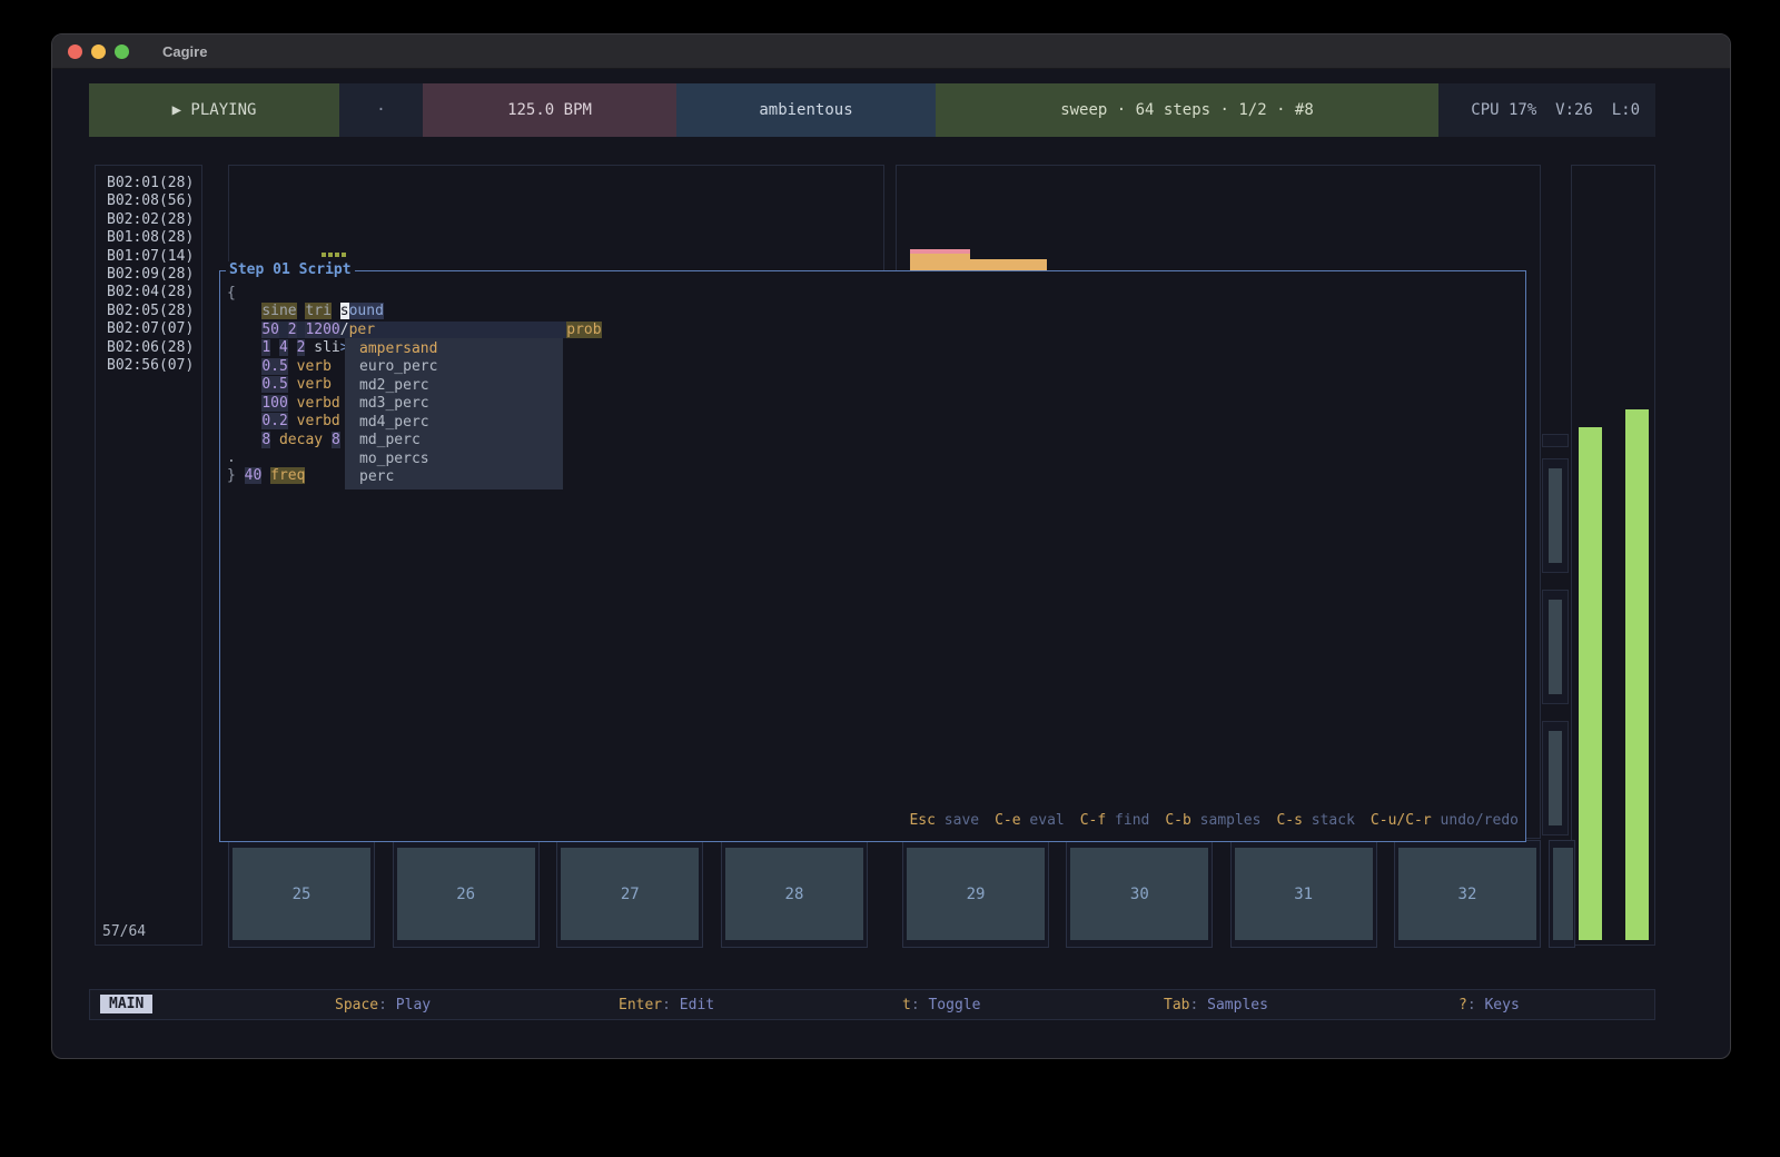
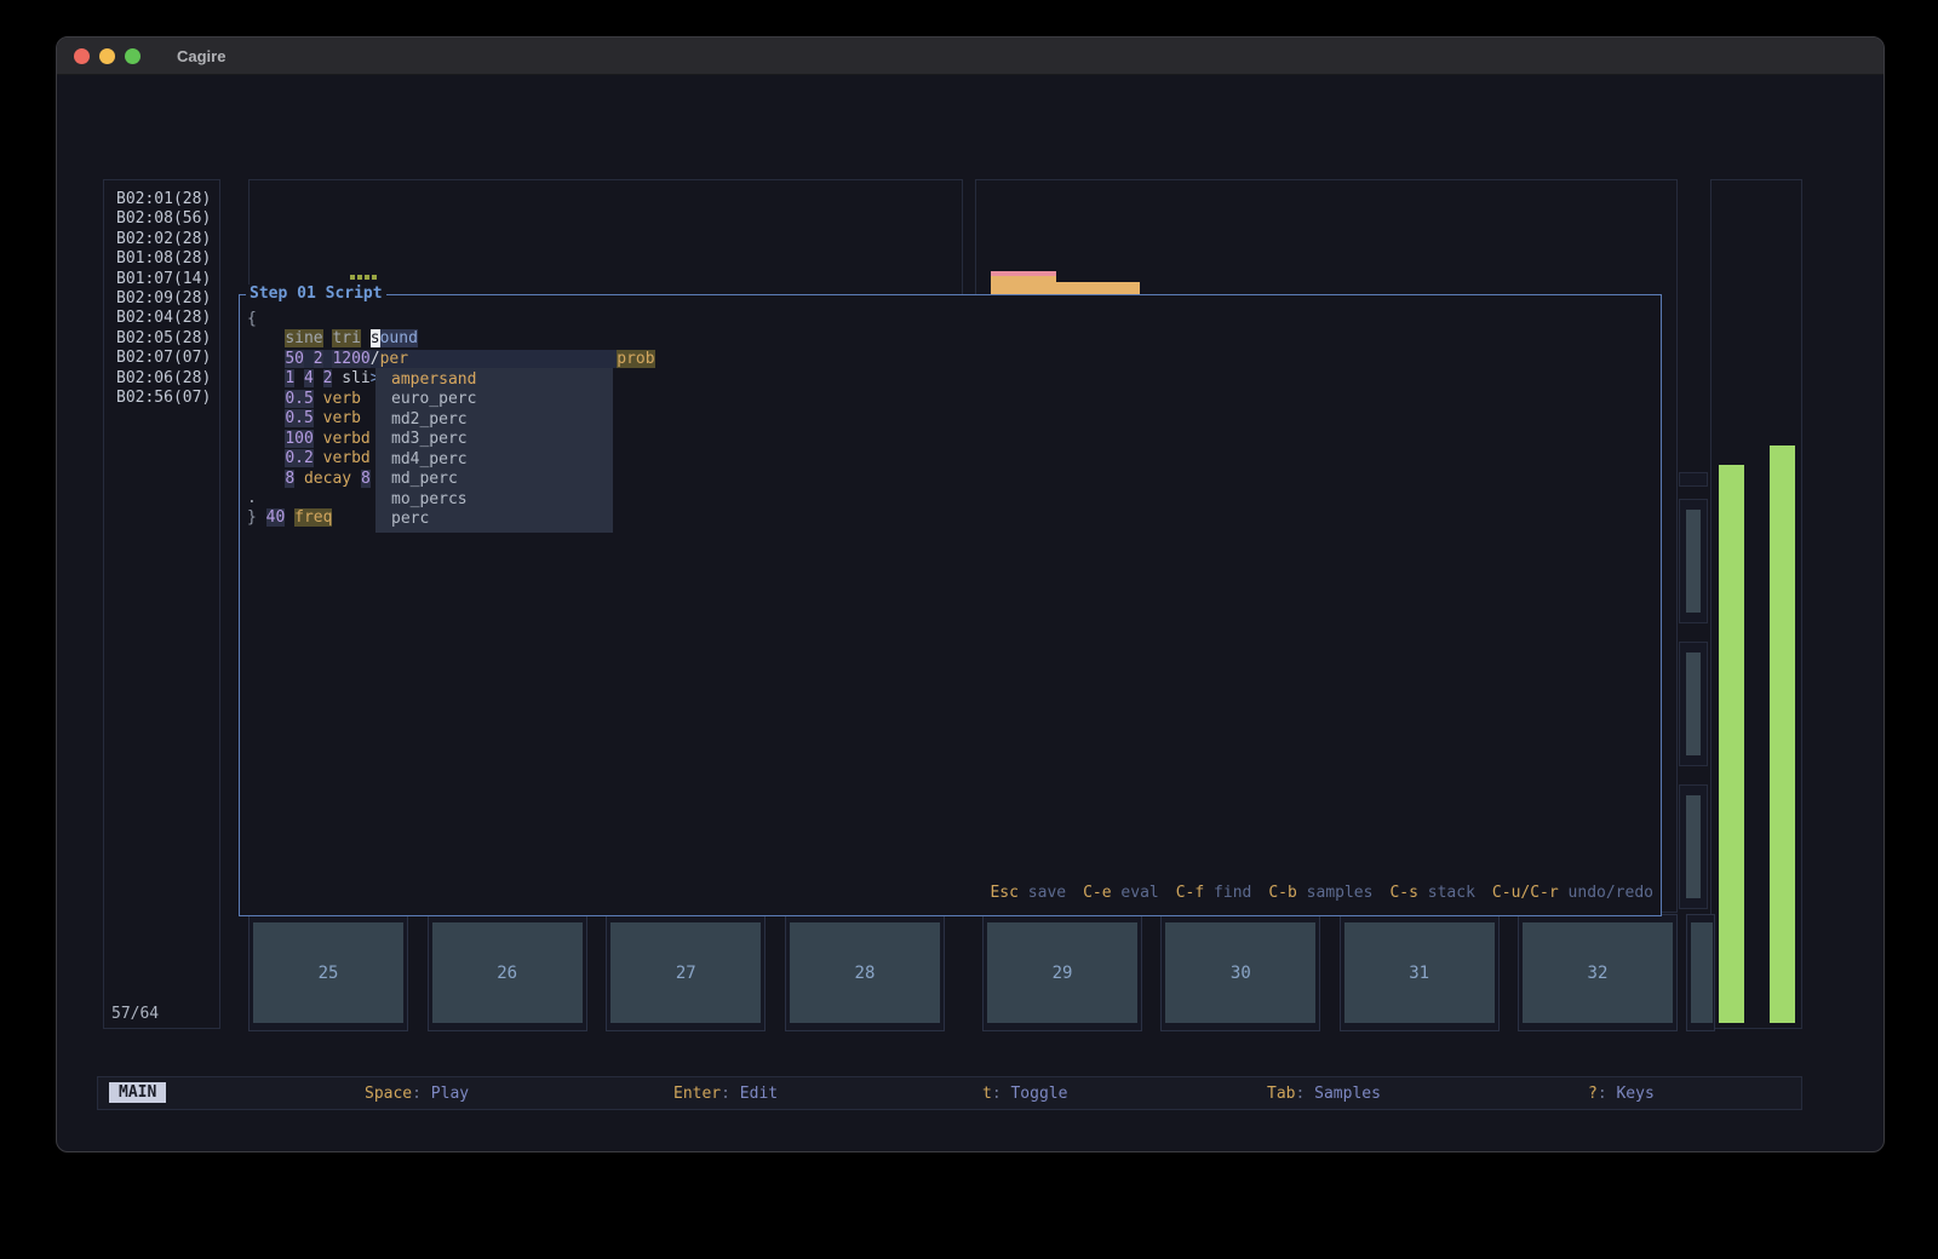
  Cagire
- ▶ PLAYING
- ·
- 125.0 BPM
- ambientous
- sweep · 64 steps · 1/2 · #8
- CPU 17% V:26 L:0
  B02:01(28)
  B02:08(56)
  B02:02(28)
  B01:08(28)
  B01:07(14)
  B02:09(28)
  B02:04(28)
  B02:05(28)
  B02:07(07)
  B02:06(28)
  B02:56(07)
  57/64
  Step 01 Script
  {
  sine tri sound
  50 2 1200/per prob
  1 4 2 sli
  0.5 verb
  0.5 verb
  100 verbd
  0.2 verbd
  8 decay 8
  .
  } 40 freq
  Esc save C-e eval C-f find C-b samples C-s stack C-u/C-r undo/redo
  ampersand
  euro_perc
  md2_perc
  md3_perc
  md4_perc
  md_perc
  mo_percs
  perc
  25
  26
  27
  28
  29
  30
  31
  32
  MAIN
  Space: Play
  Enter: Edit
  t: Toggle
  Tab: Samples
  ?: Keys
